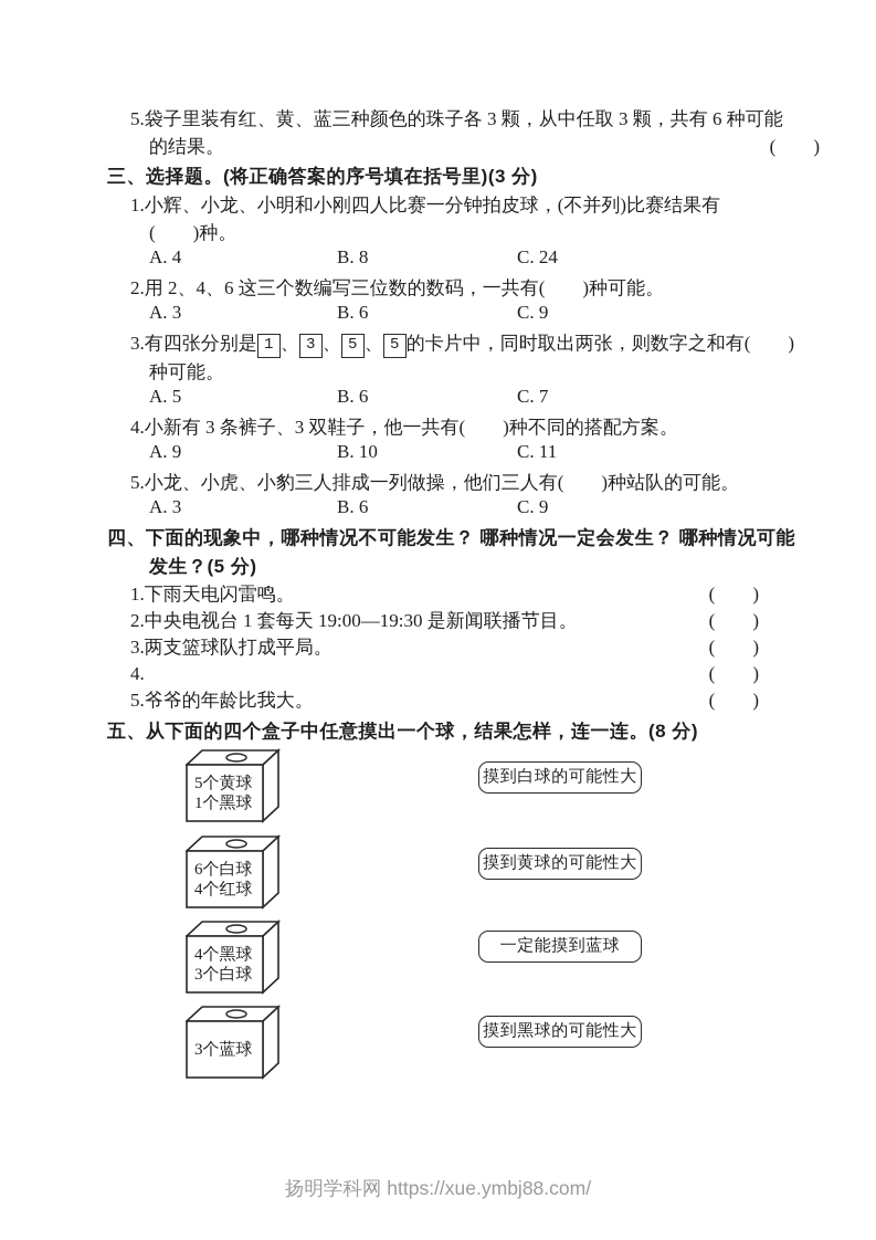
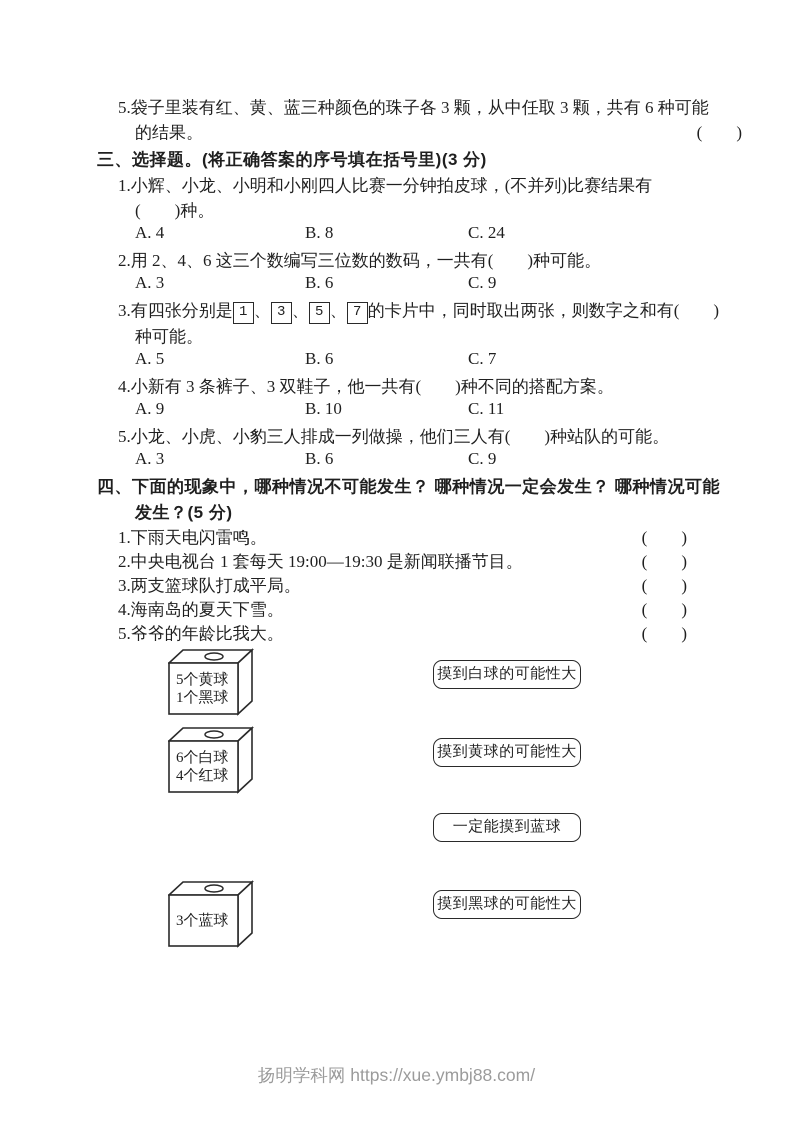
  5.袋子里装有红、黄、蓝三种颜色的珠子各 3 颗，从中任取 3 颗，共有 6 种可能
  的结果。
  ( )
  三、选择题。(将正确答案的序号填在括号里)(3 分)
  1.小辉、小龙、小明和小刚四人比赛一分钟拍皮球，(不并列)比赛结果有
  ( )种。
  A. 4
  B. 8
  C. 24
  2.用 2、4、6 这三个数编写三位数的数码，一共有( )种可能。
  A. 3
  B. 6
  C. 9
- 3.有四张分别是 1 、 3 、 5 、 5 的卡片中，同时取出两张，则数字之和有( )
+ 3.有四张分别是 1 、 3 、 5 、 7 的卡片中，同时取出两张，则数字之和有( )
  种可能。
  A. 5
  B. 6
  C. 7
  4.小新有 3 条裤子、3 双鞋子，他一共有( )种不同的搭配方案。
  A. 9
  B. 10
  C. 11
  5.小龙、小虎、小豹三人排成一列做操，他们三人有( )种站队的可能。
  A. 3
  B. 6
  C. 9
  四、下面的现象中，哪种情况不可能发生？ 哪种情况一定会发生？ 哪种情况可能
  发生？(5 分)
  1.
  下雨天电闪雷鸣。
  ( )
  2.
  中央电视台 1 套每天 19:00—19:30 是新闻联播节目。
  ( )
  3.
  两支篮球队打成平局。
  ( )
  4.
+ 海南岛的夏天下雪。
  ( )
  5.
  爷爷的年龄比我大。
  ( )
- 五、从下面的四个盒子中任意摸出一个球，结果怎样，连一连。(8 分)
  5个黄球
  1个黑球
  6个白球
  4个红球
- 4个黑球
- 3个白球
  3个蓝球
  摸到白球的可能性大
  摸到黄球的可能性大
  一定能摸到蓝球
  摸到黑球的可能性大
  扬明学科网 https://xue.ymbj88.com/
